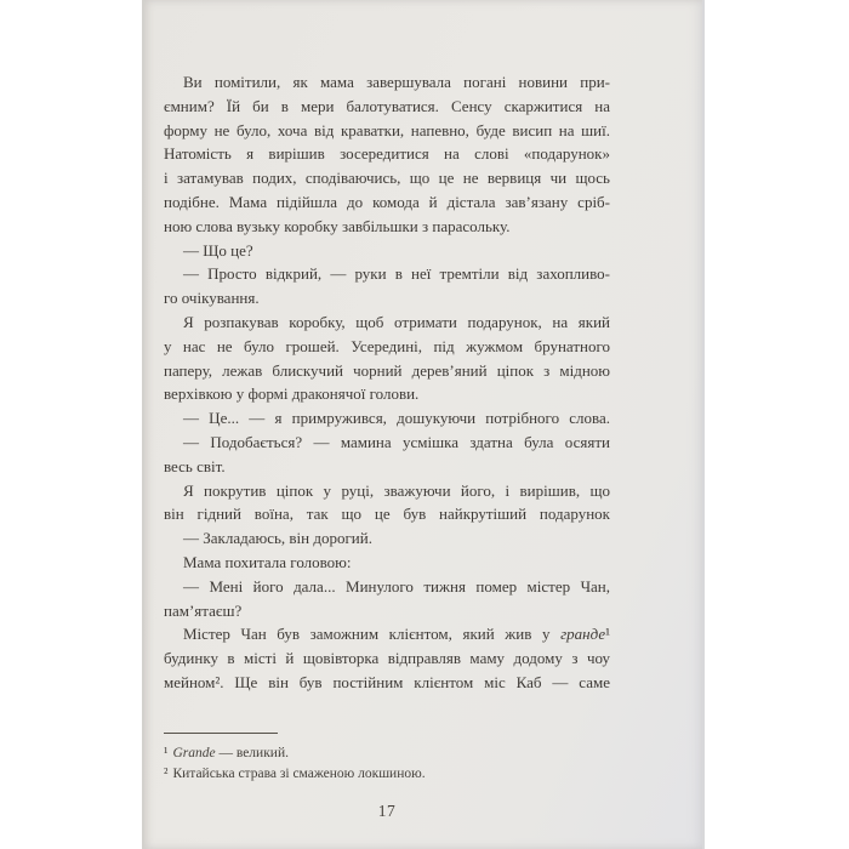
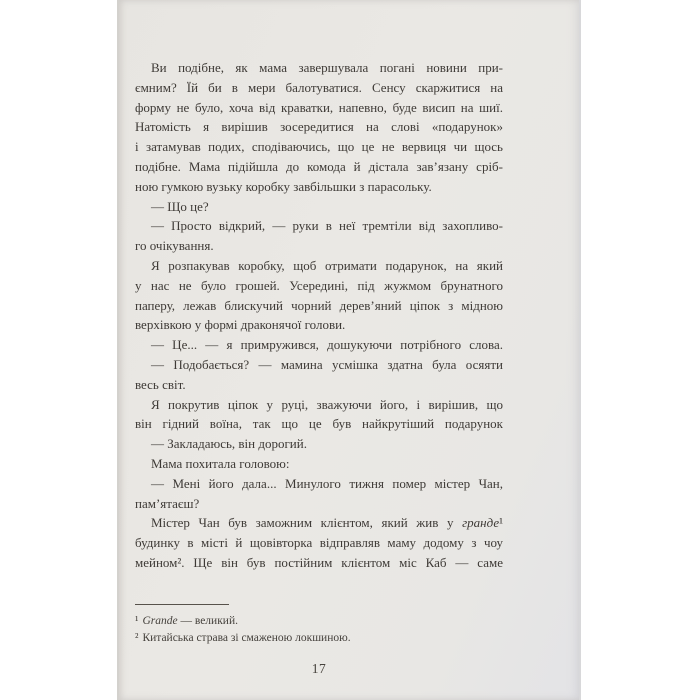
- Ви помітили, як мама завершувала погані новини при-
+ Ви подібне, як мама завершувала погані новини при-
  ємним? Їй би в мери балотуватися. Сенсу скаржитися на
  форму не було, хоча від краватки, напевно, буде висип на шиї.
  Натомість я вирішив зосередитися на слові «подарунок»
  і затамував подих, сподіваючись, що це не вервиця чи щось
  подібне. Мама підійшла до комода й дістала зав’язану сріб-
- ною слова вузьку коробку завбільшки з парасольку.
+ ною гумкою вузьку коробку завбільшки з парасольку.
  — Що це?
  — Просто відкрий, — руки в неї тремтіли від захопливо-
  го очікування.
  Я розпакував коробку, щоб отримати подарунок, на який
  у нас не було грошей. Усередині, під жужмом брунатного
  паперу, лежав блискучий чорний дерев’яний ціпок з мідною
  верхівкою у формі драконячої голови.
  — Це... — я примружився, дошукуючи потрібного слова.
  — Подобається? — мамина усмішка здатна була осяяти
  весь світ.
  Я покрутив ціпок у руці, зважуючи його, і вирішив, що
  він гідний воїна, так що це був найкрутіший подарунок
  — Закладаюсь, він дорогий.
  Мама похитала головою:
  — Мені його дала... Минулого тижня помер містер Чан,
  пам’ятаєш?
  Містер Чан був заможним клієнтом, який жив у гранде¹
  будинку в місті й щовівторка відправляв маму додому з чоу
  мейном². Ще він був постійним клієнтом міс Каб — саме
  ¹ Grande — великий.
  ² Китайська страва зі смаженою локшиною.
  17
